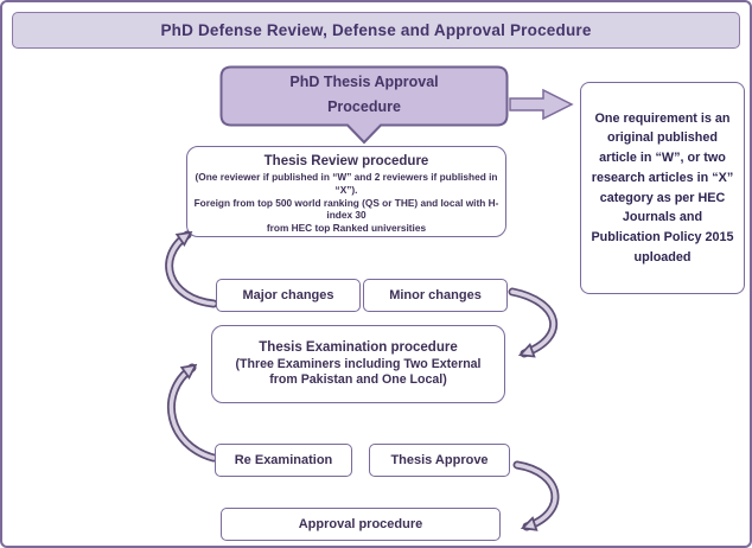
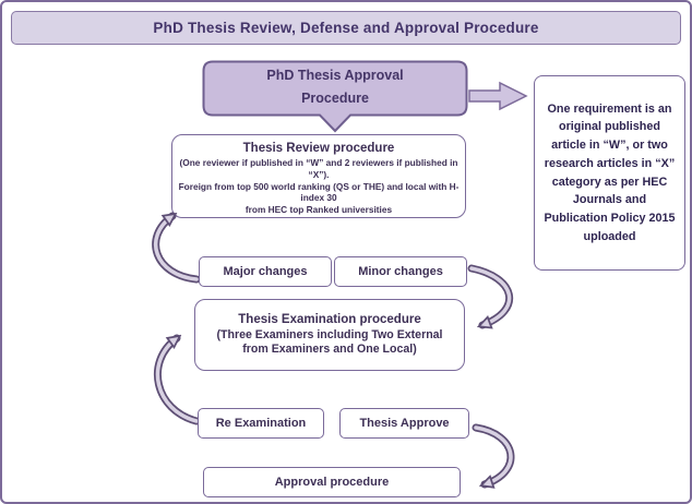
- PhD Defense Review, Defense and Approval Procedure
+ PhD Thesis Review, Defense and Approval Procedure
  PhD Thesis Approval Procedure
  One requirement is an original published article in “W”, or two research articles in “X” category as per HEC Journals and Publication Policy 2015 uploaded
  Thesis Review procedure
  (One reviewer if published in “W” and 2 reviewers if published in “X”).
  Foreign from top 500 world ranking (QS or THE) and local with H-index 30
  from HEC top Ranked universities
  Major changes
  Minor changes
  Thesis Examination procedure
  (Three Examiners including Two External
- from Pakistan and One Local)
+ from Examiners and One Local)
  Re Examination
  Thesis Approve
  Approval procedure
